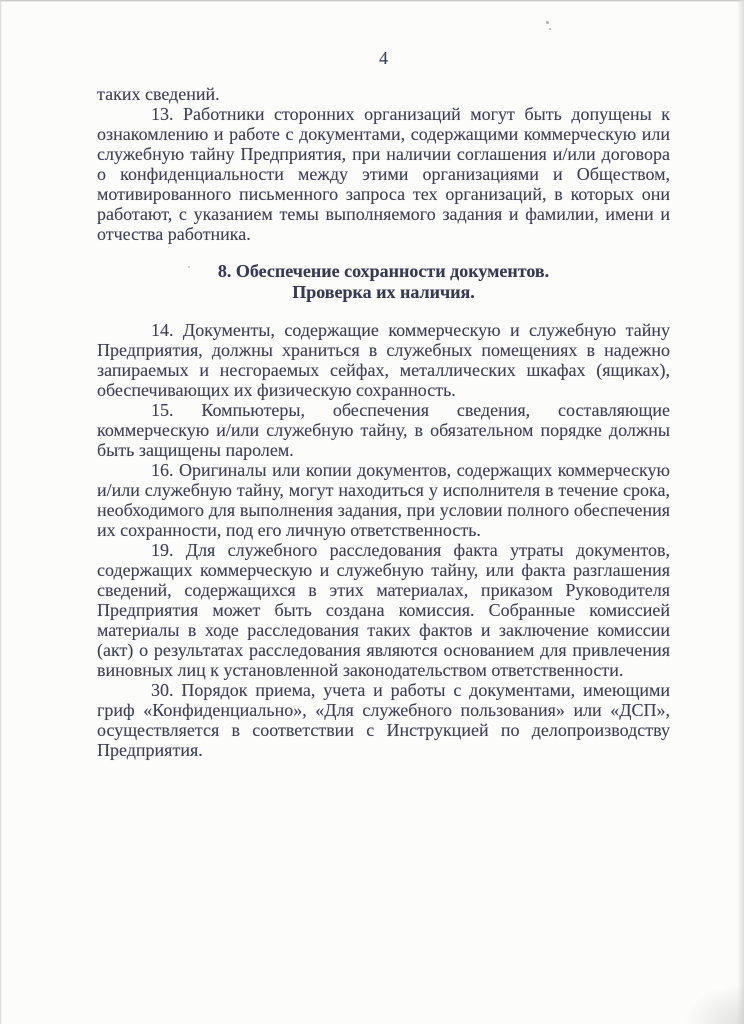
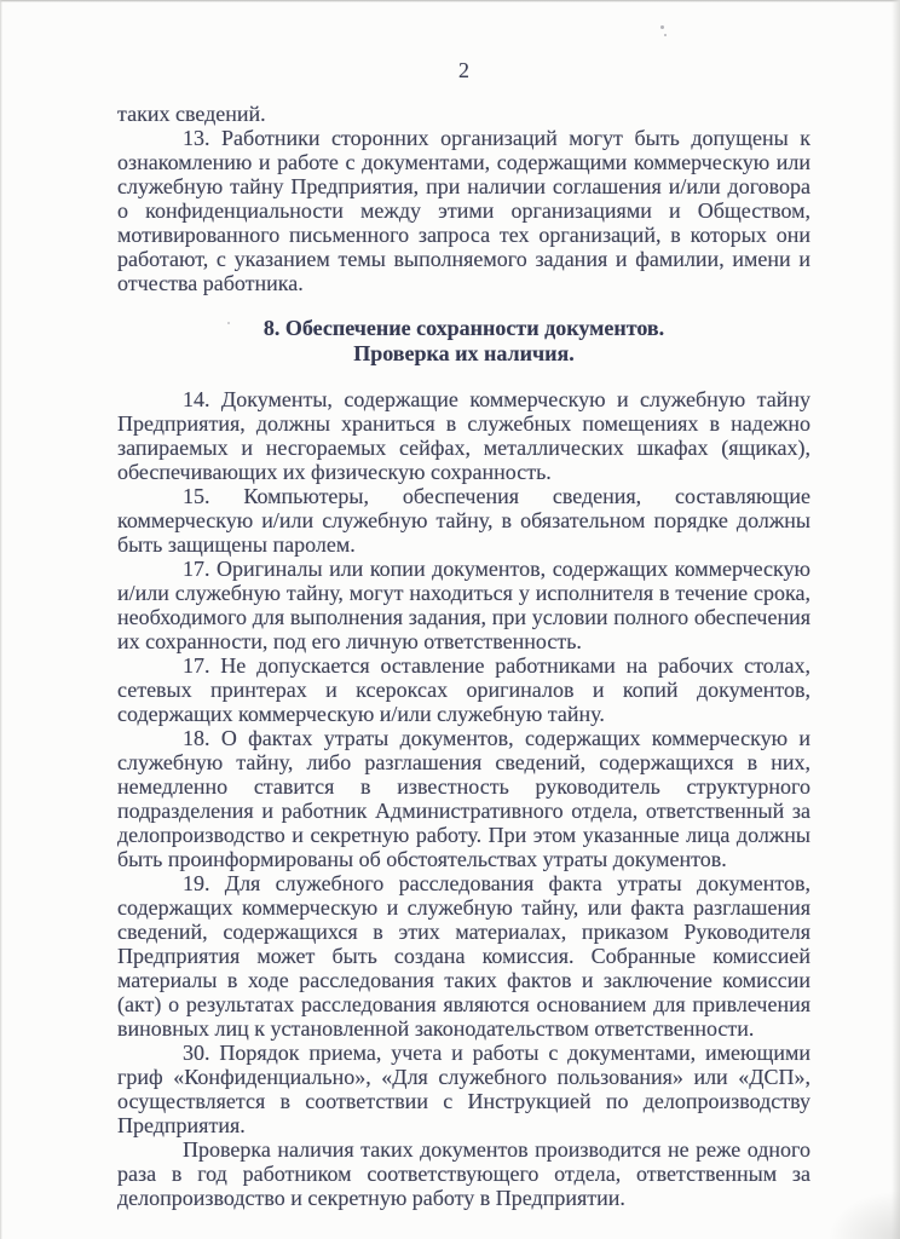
- 4
+ 2
  таких сведений.
  13. Работники сторонних организаций могут быть допущены к ознакомлению и работе с документами, содержащими коммерческую или служебную тайну Предприятия, при наличии соглашения и/или договора о конфиденциальности между этими организациями и Обществом, мотивированного письменного запроса тех организаций, в которых они работают, с указанием темы выполняемого задания и фамилии, имени и отчества работника.
  8. Обеспечение сохранности документов.
  Проверка их наличия.
  14. Документы, содержащие коммерческую и служебную тайну Предприятия, должны храниться в служебных помещениях в надежно запираемых и несгораемых сейфах, металлических шкафах (ящиках), обеспечивающих их физическую сохранность.
  15. Компьютеры, обеспечения сведения, составляющие коммерческую и/или служебную тайну, в обязательном порядке должны быть защищены паролем.
- 16. Оригиналы или копии документов, содержащих коммерческую и/или служебную тайну, могут находиться у исполнителя в течение срока, необходимого для выполнения задания, при условии полного обеспечения их сохранности, под его личную ответственность.
+ 17. Оригиналы или копии документов, содержащих коммерческую и/или служебную тайну, могут находиться у исполнителя в течение срока, необходимого для выполнения задания, при условии полного обеспечения их сохранности, под его личную ответственность.
+ 17. Не допускается оставление работниками на рабочих столах, сетевых принтерах и ксероксах оригиналов и копий документов, содержащих коммерческую и/или служебную тайну.
+ 18. О фактах утраты документов, содержащих коммерческую и служебную тайну, либо разглашения сведений, содержащихся в них, немедленно ставится в известность руководитель структурного подразделения и работник Административного отдела, ответственный за делопроизводство и секретную работу. При этом указанные лица должны быть проинформированы об обстоятельствах утраты документов.
  19. Для служебного расследования факта утраты документов, содержащих коммерческую и служебную тайну, или факта разглашения сведений, содержащихся в этих материалах, приказом Руководителя Предприятия может быть создана комиссия. Собранные комиссией материалы в ходе расследования таких фактов и заключение комиссии (акт) о результатах расследования являются основанием для привлечения виновных лиц к установленной законодательством ответственности.
  30. Порядок приема, учета и работы с документами, имеющими гриф «Конфиденциально», «Для служебного пользования» или «ДСП», осуществляется в соответствии с Инструкцией по делопроизводству Предприятия.
+ Проверка наличия таких документов производится не реже одного раза в год работником соответствующего отдела, ответственным за делопроизводство и секретную работу в Предприятии.
